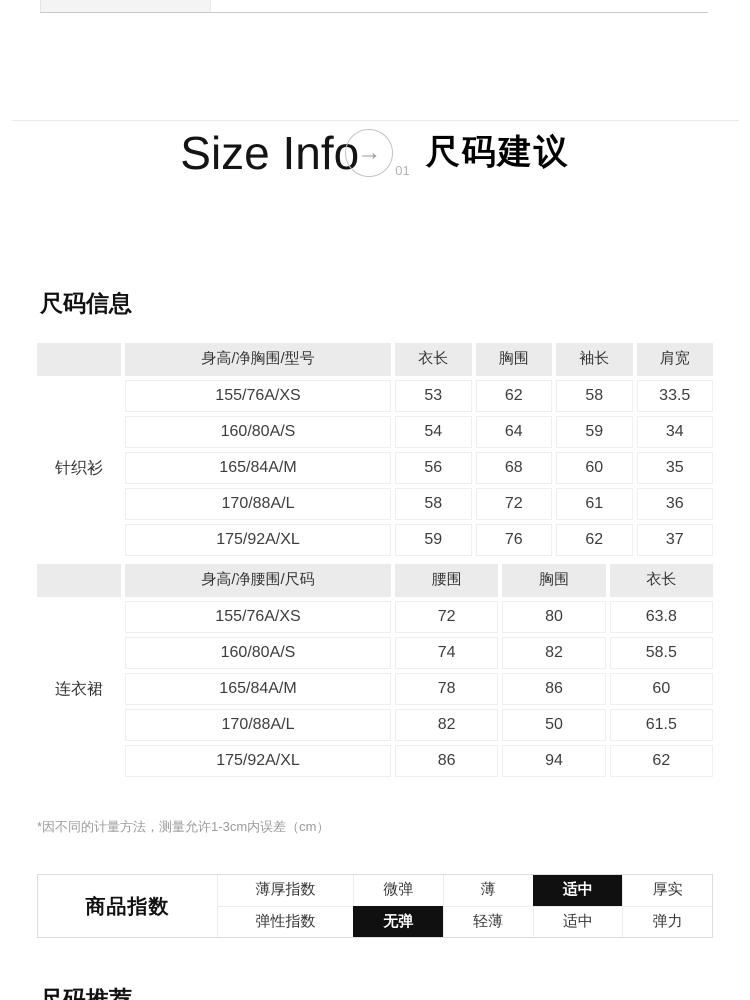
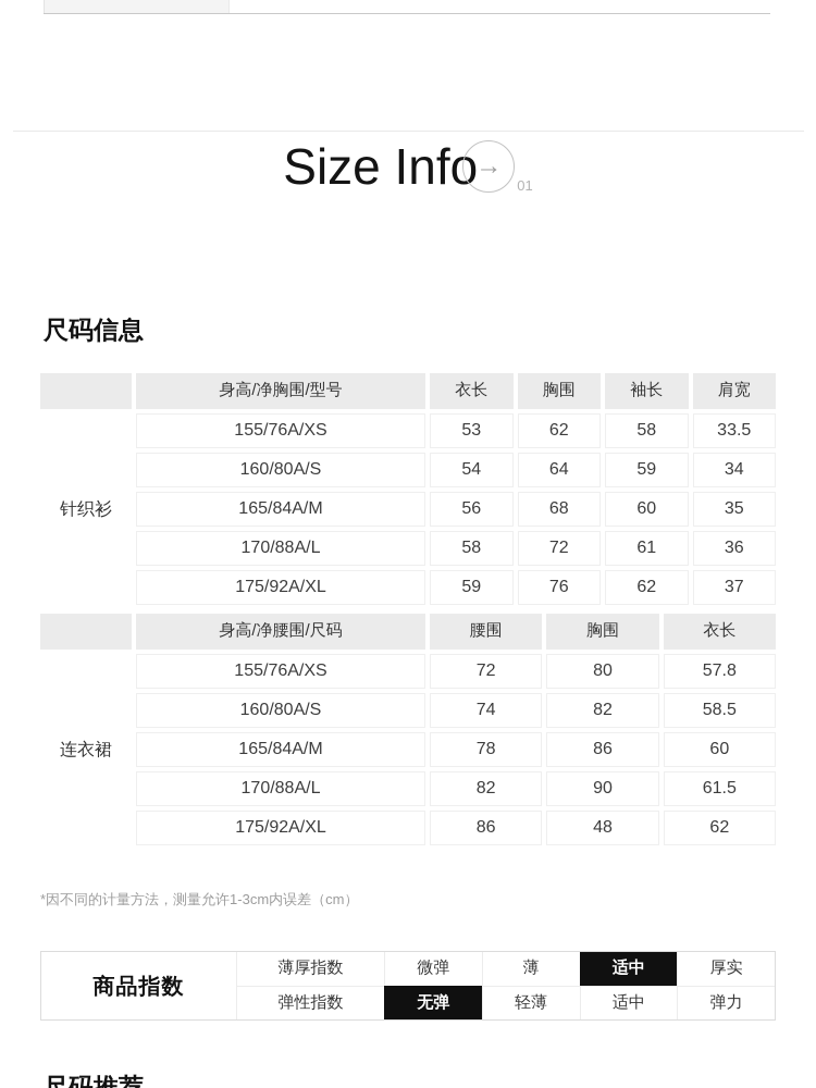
  Size Info
  →
  01
- 尺码建议
  尺码信息
  	身高/净胸围/型号	衣长	胸围	袖长	肩宽
  针织衫	155/76A/XS	53	62	58	33.5
  160/80A/S	54	64	59	34
  165/84A/M	56	68	60	35
  170/88A/L	58	72	61	36
  175/92A/XL	59	76	62	37
  	身高/净腰围/尺码	腰围	胸围	衣长
- 连衣裙	155/76A/XS	72	80	63.8
+ 连衣裙	155/76A/XS	72	80	57.8
  160/80A/S	74	82	58.5
  165/84A/M	78	86	60
- 170/88A/L	82	50	61.5
+ 170/88A/L	82	90	61.5
- 175/92A/XL	86	94	62
+ 175/92A/XL	86	48	62
  *因不同的计量方法，测量允许1-3cm内误差（cm）
  商品指数
  薄厚指数
  微弹
  薄
  适中
  厚实
  弹性指数
  无弹
  轻薄
  适中
  弹力
  尺码推荐
